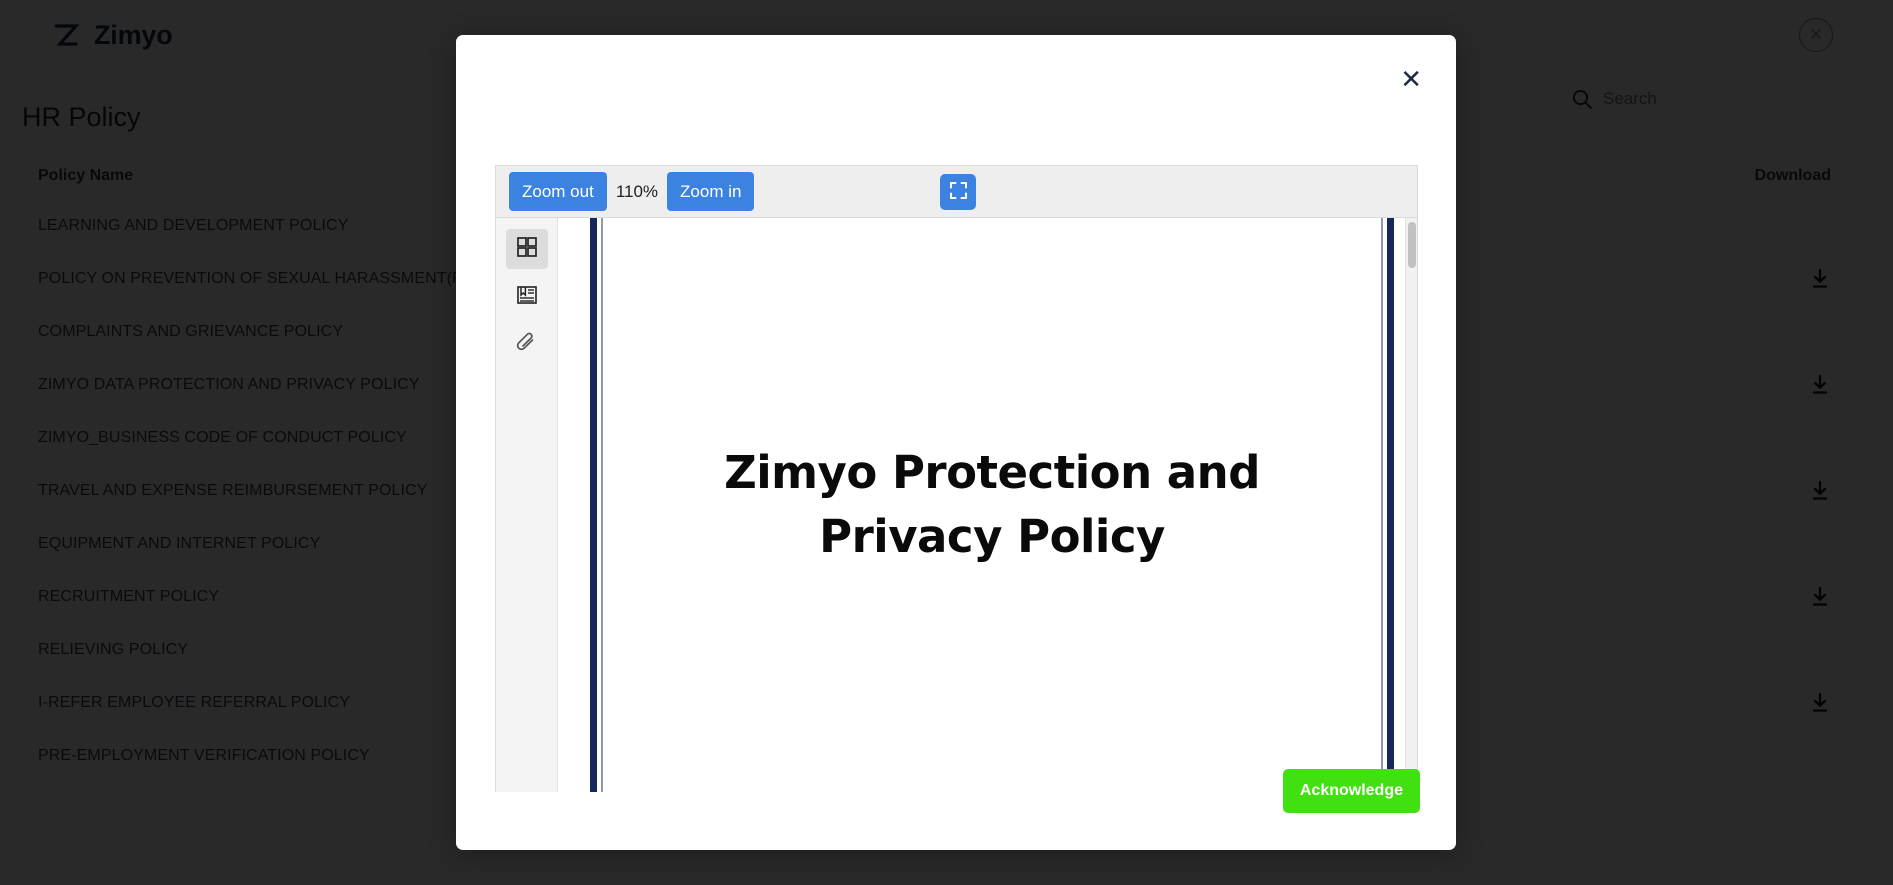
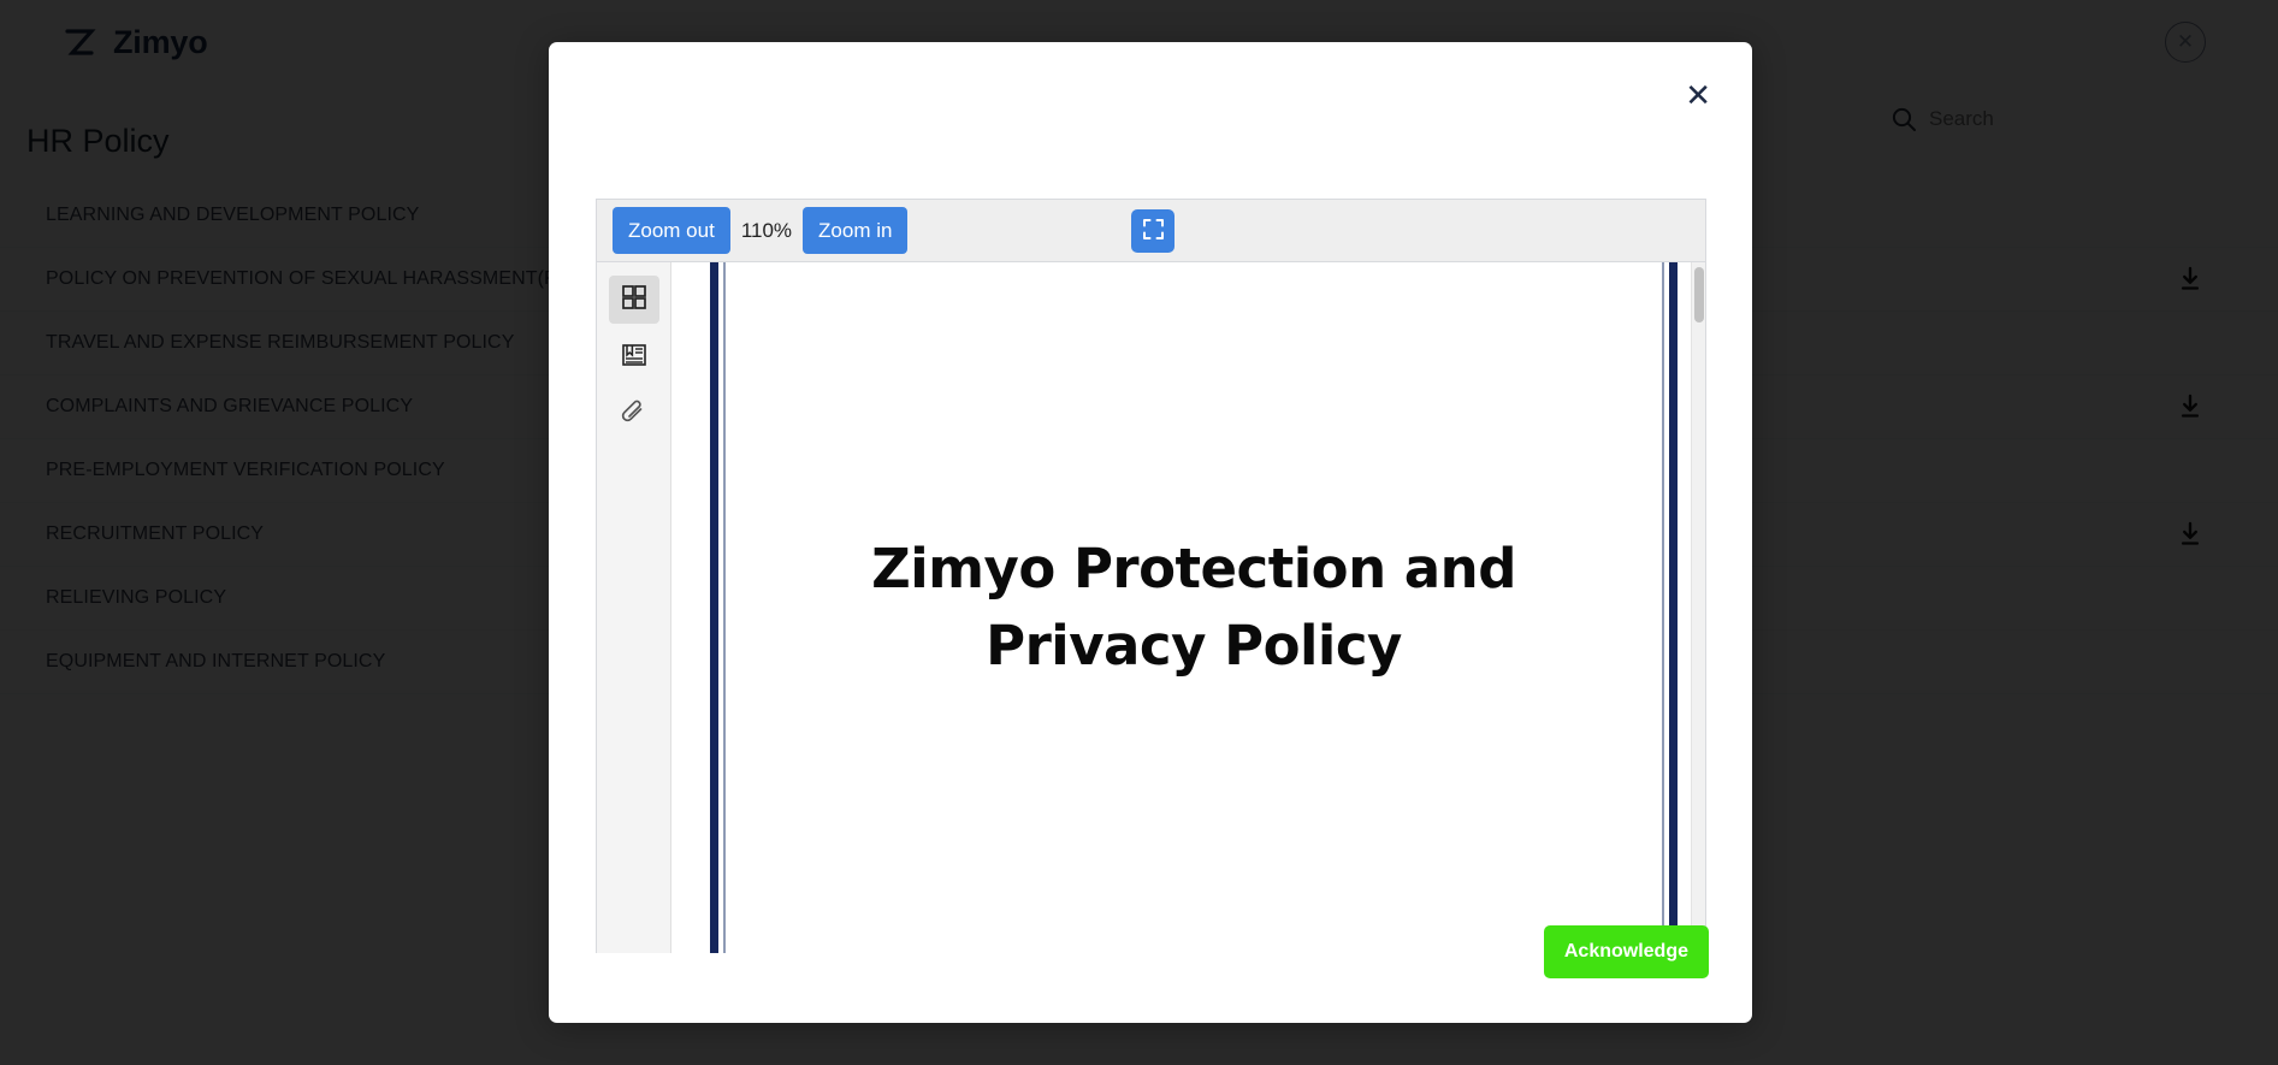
  Zimyo
  HR Policy
- Policy Name
- Download
  LEARNING AND DEVELOPMENT POLICY
  POLICY ON PREVENTION OF SEXUAL HARASSMENT(
- COMPLAINTS AND GRIEVANCE POLICY
+ TRAVEL AND EXPENSE REIMBURSEMENT POLICY
- ZIMYO DATA PROTECTION AND PRIVACY POLICY
- ZIMYO_BUSINESS CODE OF CONDUCT POLICY
- TRAVEL AND EXPENSE REIMBURSEMENT POLICY
+ COMPLAINTS AND GRIEVANCE POLICY
- EQUIPMENT AND INTERNET POLICY
+ PRE-EMPLOYMENT VERIFICATION POLICY
  RECRUITMENT POLICY
  RELIEVING POLICY
- I-REFER EMPLOYEE REFERRAL POLICY
- PRE-EMPLOYMENT VERIFICATION POLICY
+ EQUIPMENT AND INTERNET POLICY
  ✕
  Zoom out
  110%
  Zoom in
  Zimyo Protection and Privacy Policy
  Acknowledge
